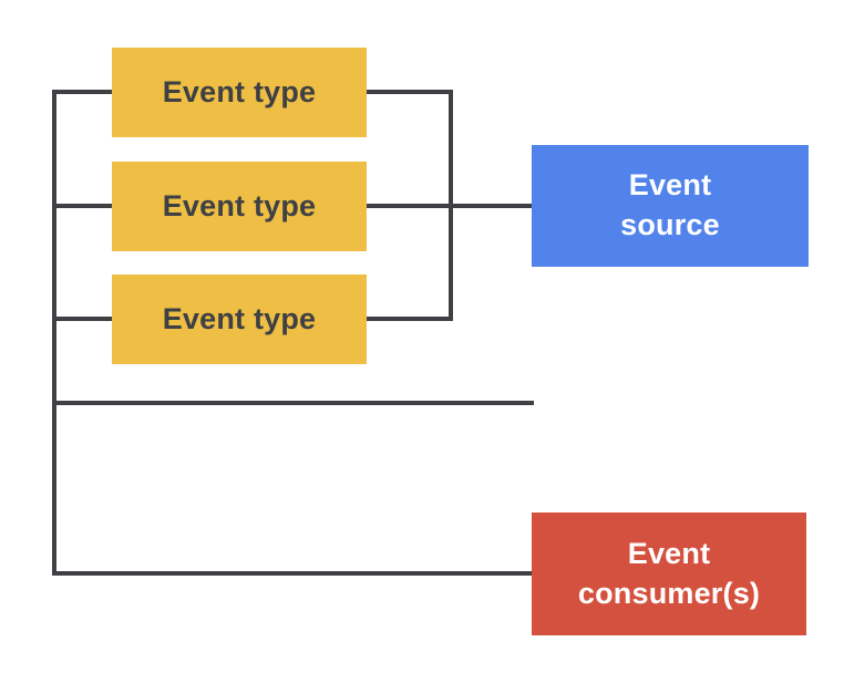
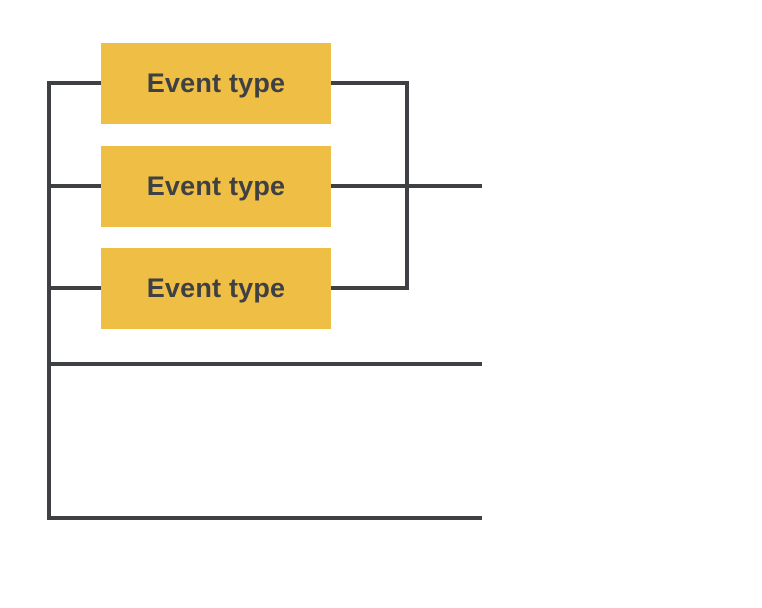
  Event type
  Event type
  Event type
- Event source
- Event consumer(s)
